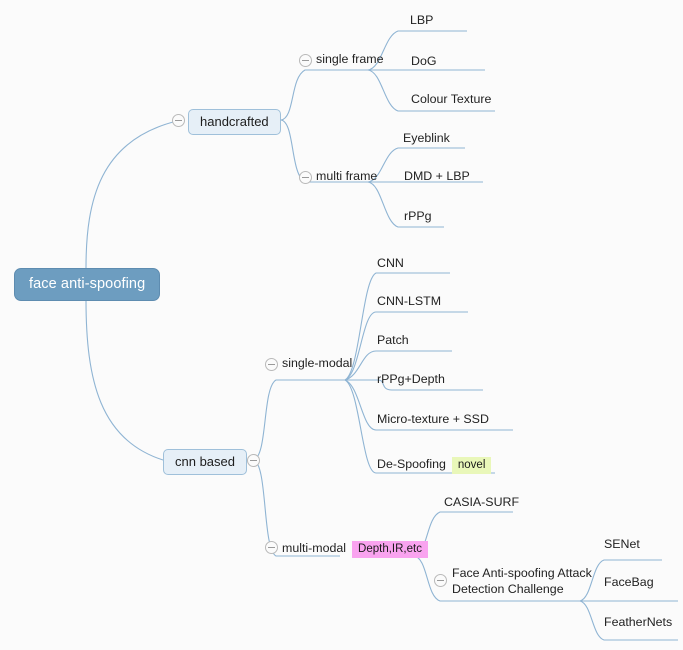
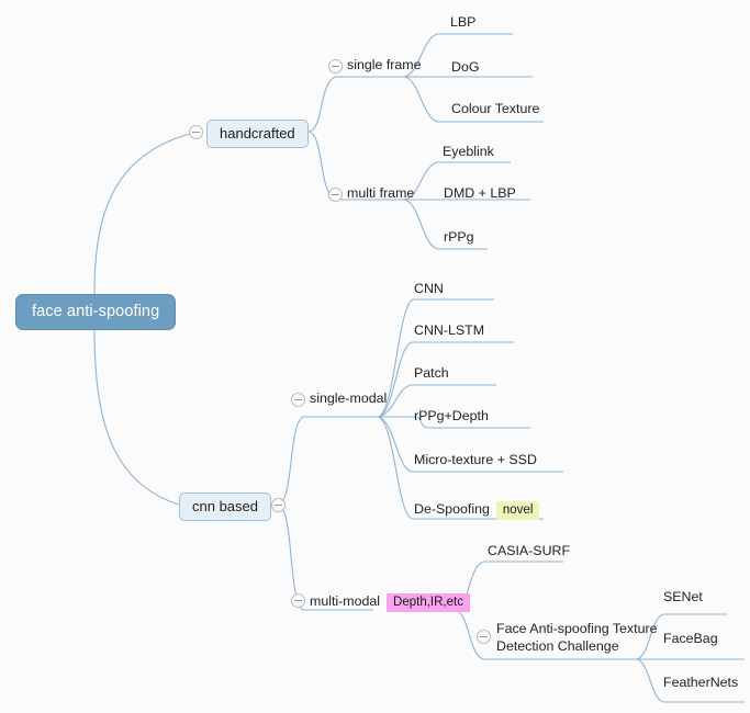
  face anti-spoofing
  handcrafted
  cnn based
  single frame
  multi frame
  single-modal
  multi-modal Depth,IR,etc
  LBP
  DoG
  Colour Texture
  Eyeblink
  DMD + LBP
  rPPg
  CNN
  CNN-LSTM
  Patch
  rPPg+Depth
  Micro-texture + SSD
  De-Spoofing novel
  CASIA-SURF
- Face Anti-spoofing Attack Detection Challenge
+ Face Anti-spoofing Texture Detection Challenge
  SENet
  FaceBag
  FeatherNets
